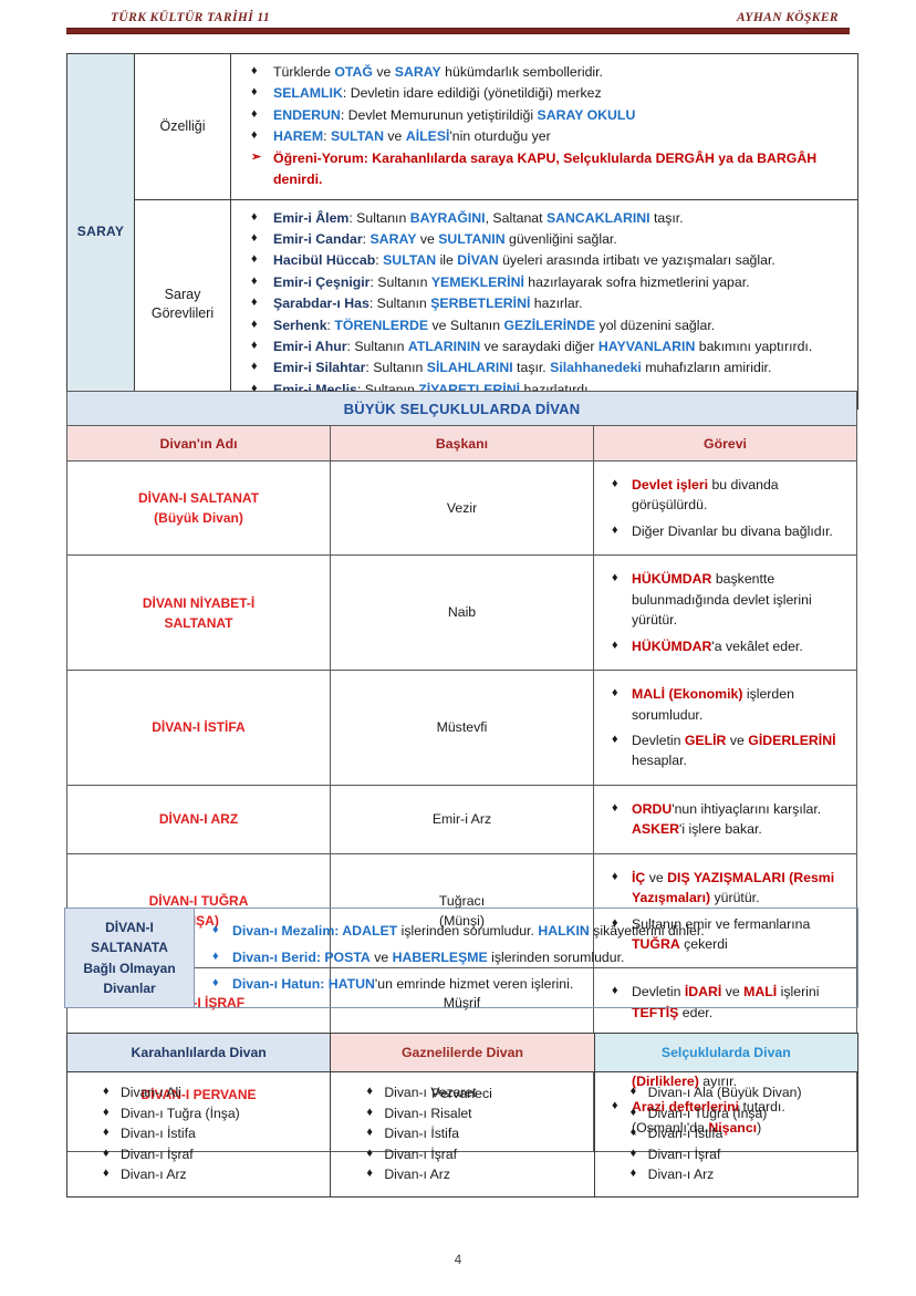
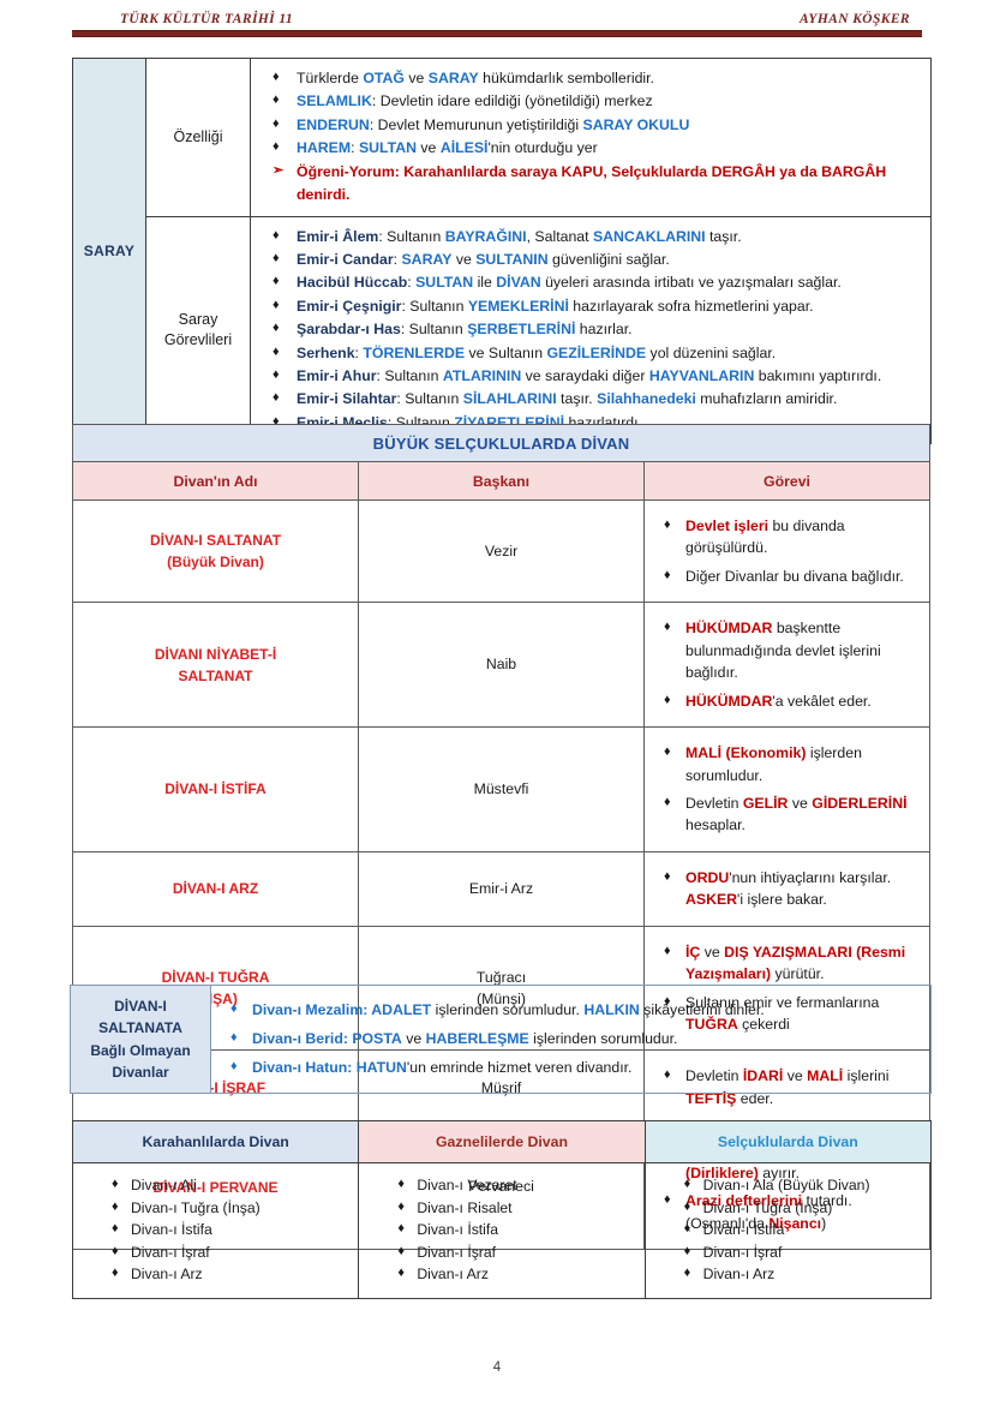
  TÜRK KÜLTÜR TARİHİ 11
  AYHAN KÖŞKER
  SARAY	Özelliği	♦ Türklerde OTAĞ ve SARAY hükümdarlık sembolleridir.♦ SELAMLIK: Devletin idare edildiği (yönetildiği) merkez♦ ENDERUN: Devlet Memurunun yetiştirildiği SARAY OKULU♦ HAREM: SULTAN ve AİLESİ'nin oturduğu yer➢ Öğreni-Yorum: Karahanlılarda saraya KAPU, Selçuklularda DERGÂH ya da BARGÂH denirdi.
  SarayGörevlileri	♦ Emir-i Âlem: Sultanın BAYRAĞINI, Saltanat SANCAKLARINI taşır.♦ Emir-i Candar: SARAY ve SULTANIN güvenliğini sağlar.♦ Hacibül Hüccab: SULTAN ile DİVAN üyeleri arasında irtibatı ve yazışmaları sağlar.♦ Emir-i Çeşnigir: Sultanın YEMEKLERİNİ hazırlayarak sofra hizmetlerini yapar.♦ Şarabdar-ı Has: Sultanın ŞERBETLERİNİ hazırlar.♦ Serhenk: TÖRENLERDE ve Sultanın GEZİLERİNDE yol düzenini sağlar.♦ Emir-i Ahur: Sultanın ATLARININ ve saraydaki diğer HAYVANLARIN bakımını yaptırırdı.♦ Emir-i Silahtar: Sultanın SİLAHLARINI taşır. Silahhanedeki muhafızların amiridir.♦ Emir-i Meclis: Sultanın ZİYARETLERİNİ hazırlatırdı.
  BÜYÜK SELÇUKLULARDA DİVAN
  Divan'ın Adı	Başkanı	Görevi
  DİVAN-I SALTANAT(Büyük Divan)	Vezir	♦ Devlet işleri bu divanda görüşülürdü.♦ Diğer Divanlar bu divana bağlıdır.
- DİVANI NİYABET-İSALTANAT	Naib	♦ HÜKÜMDAR başkentte bulunmadığında devlet işlerini yürütür.♦ HÜKÜMDAR'a vekâlet eder.
+ DİVANI NİYABET-İSALTANAT	Naib	♦ HÜKÜMDAR başkentte bulunmadığında devlet işlerini bağlıdır.♦ HÜKÜMDAR'a vekâlet eder.
  DİVAN-I İSTİFA	Müstevfi	♦ MALİ (Ekonomik) işlerden sorumludur.♦ Devletin GELİR ve GİDERLERİNİ hesaplar.
  DİVAN-I ARZ	Emir-i Arz	♦ ORDU'nun ihtiyaçlarını karşılar. ASKER'i işlere bakar.
  DİVAN-I TUĞRAŞA)	Tuğracı(Münşi)	♦ İÇ ve DIŞ YAZIŞMALARI (Resmi Yazışmaları) yürütür.♦ Sultanın emir ve fermanlarına TUĞRA çekerdi
  -I İŞRAF	Müşrif	♦ Devletin İDARİ ve MALİ işlerini TEFTİŞ eder.
  DİVAN-I PERVANE	Pervaneci	(Dirliklere) ayırır.♦ Arazi defterlerini tutardı. (Osmanlı'da Nişancı)
- DİVAN-ISALTANATABağlı OlmayanDivanlar	♦ Divan-ı Mezalim: ADALET işlerinden sorumludur. HALKIN şikâyetlerini dinler.♦ Divan-ı Berid: POSTA ve HABERLEŞME işlerinden sorumludur.♦ Divan-ı Hatun: HATUN'un emrinde hizmet veren işlerini.
+ DİVAN-ISALTANATABağlı OlmayanDivanlar	♦ Divan-ı Mezalim: ADALET işlerinden sorumludur. HALKIN şikâyetlerini dinler.♦ Divan-ı Berid: POSTA ve HABERLEŞME işlerinden sorumludur.♦ Divan-ı Hatun: HATUN'un emrinde hizmet veren divandır.
  Karahanlılarda Divan	Gaznelilerde Divan	Selçuklularda Divan
  ♦ Divan-ı Ali♦ Divan-ı Tuğra (İnşa)♦ Divan-ı İstifa♦ Divan-ı İşraf♦ Divan-ı Arz	♦ Divan-ı Vezaret♦ Divan-ı Risalet♦ Divan-ı İstifa♦ Divan-ı İşraf♦ Divan-ı Arz	♦ Divan-ı Ala (Büyük Divan)♦ Divan-ı Tuğra (İnşa)♦ Divan-ı İstifa♦ Divan-ı İşraf♦ Divan-ı Arz
  4
